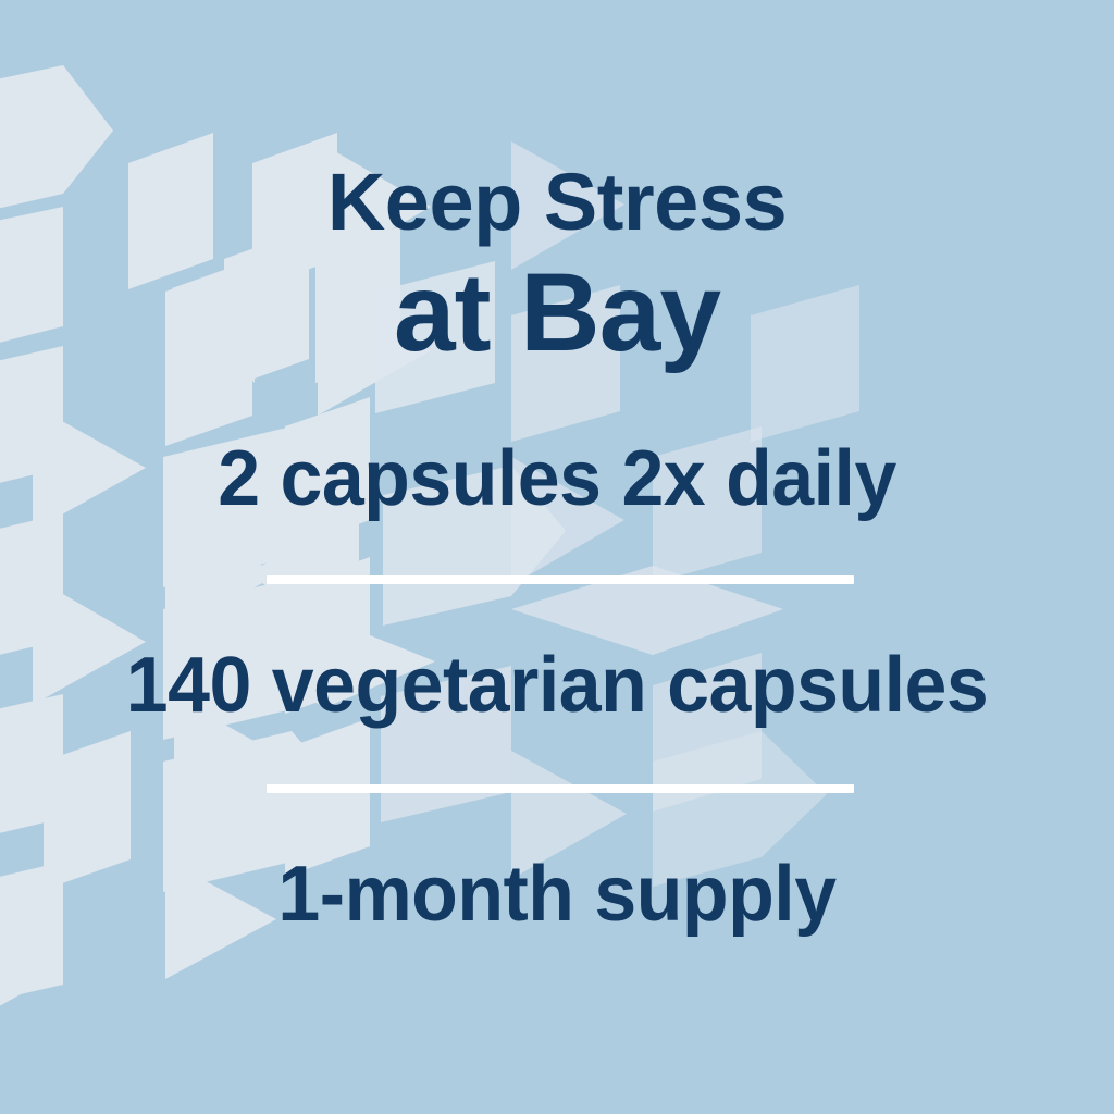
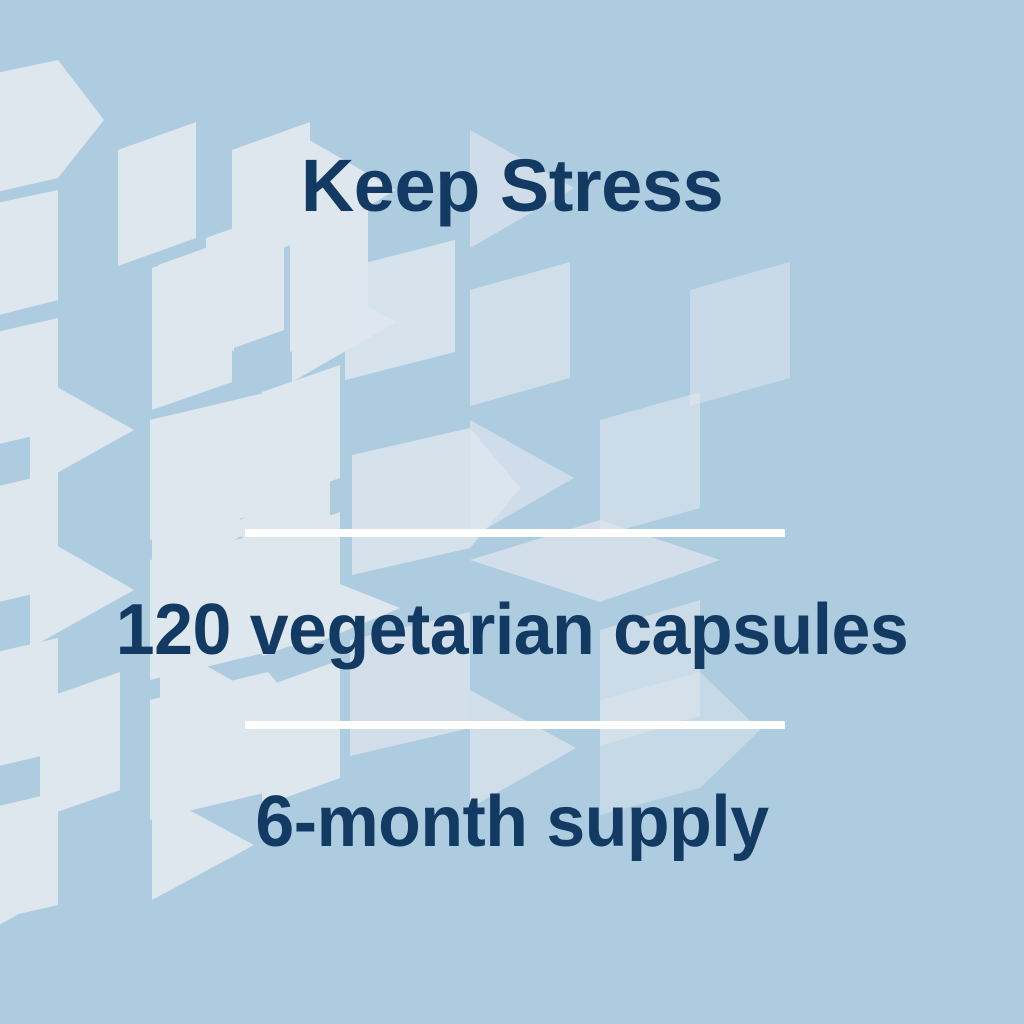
  Keep Stress
- at Bay
- 2 capsules 2x daily
- 140 vegetarian capsules
+ 120 vegetarian capsules
- 1-month supply
+ 6-month supply
